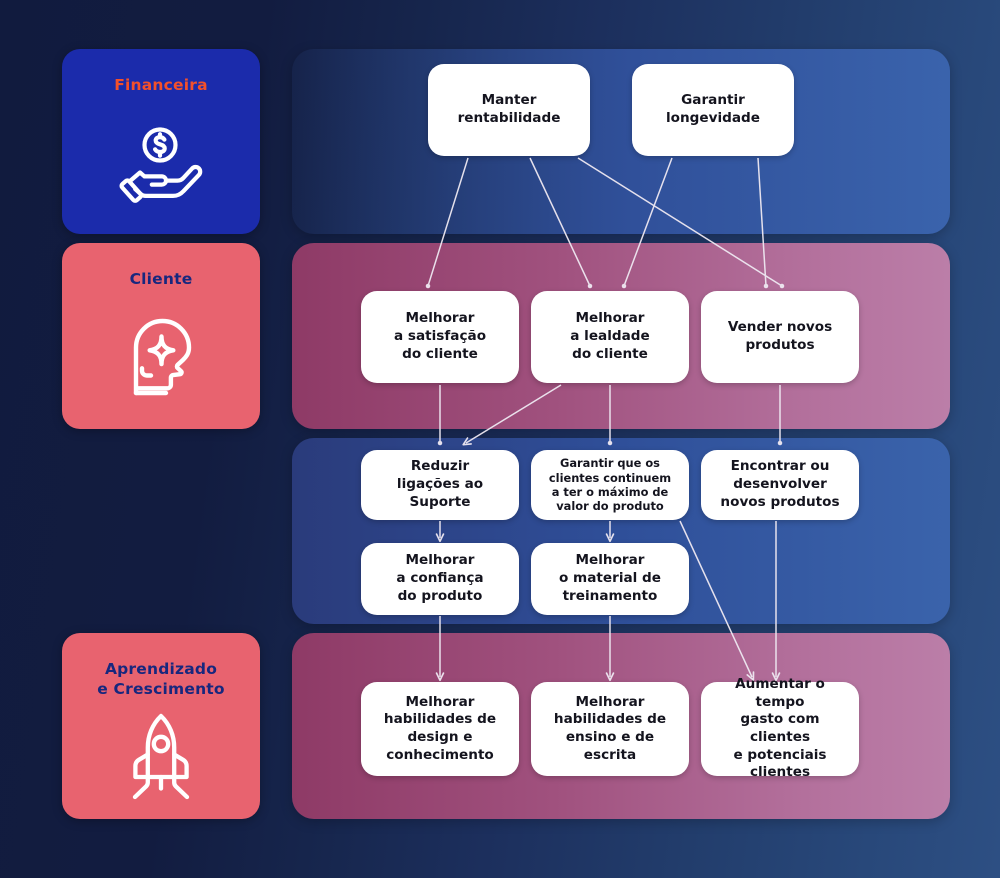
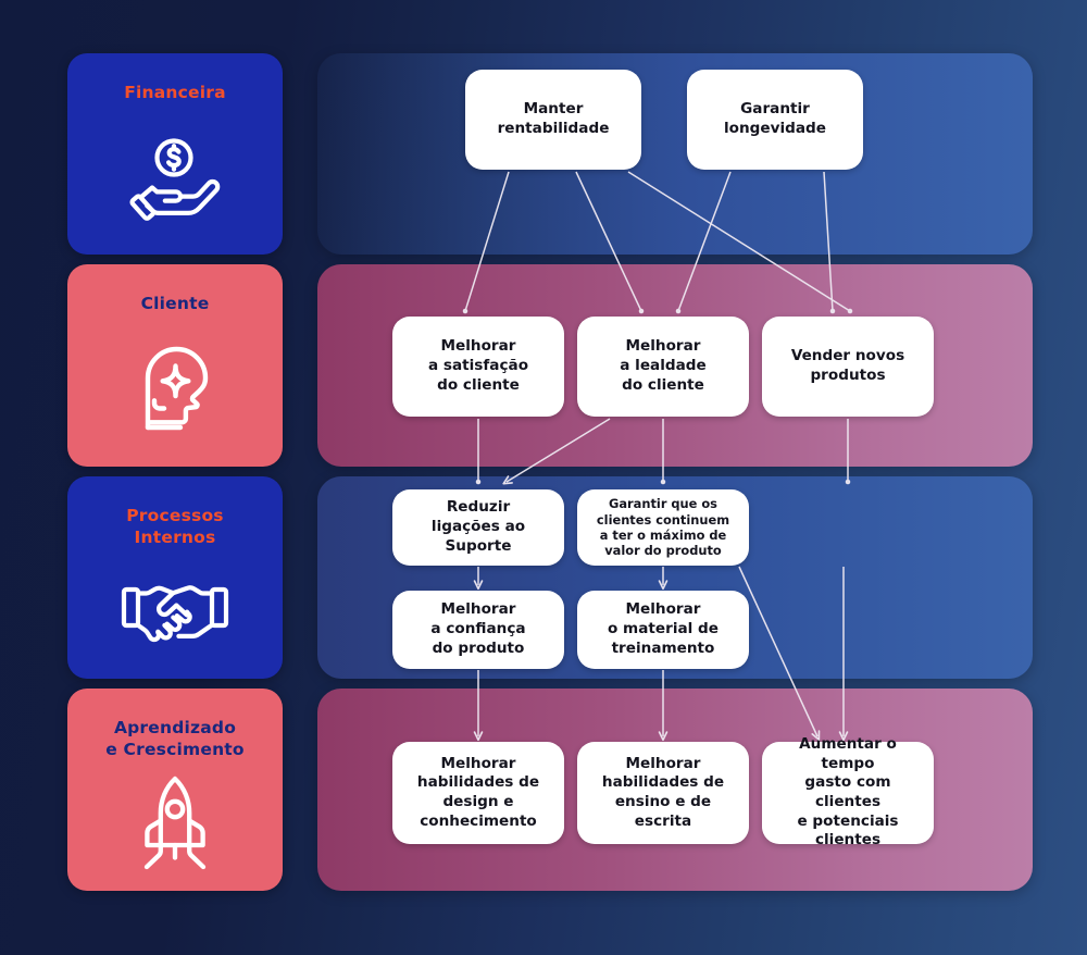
  Financeira
  Cliente
+ Processos
+ Internos
  Aprendizado
  e Crescimento
  Manter
  rentabilidade
  Garantir
  longevidade
  Melhorar
  a satisfação
  do cliente
  Melhorar
  a lealdade
  do cliente
  Vender novos
  produtos
  Reduzir
  ligações ao
  Suporte
  Garantir que os
  clientes continuem
  a ter o máximo de
  valor do produto
- Encontrar ou
- desenvolver
- novos produtos
  Melhorar
  a confiança
  do produto
  Melhorar
  o material de
  treinamento
  Melhorar
  habilidades de
  design e
  conhecimento
  Melhorar
  habilidades de
  ensino e de
  escrita
  Aumentar o tempo
  gasto com clientes
  e potenciais
  clientes
